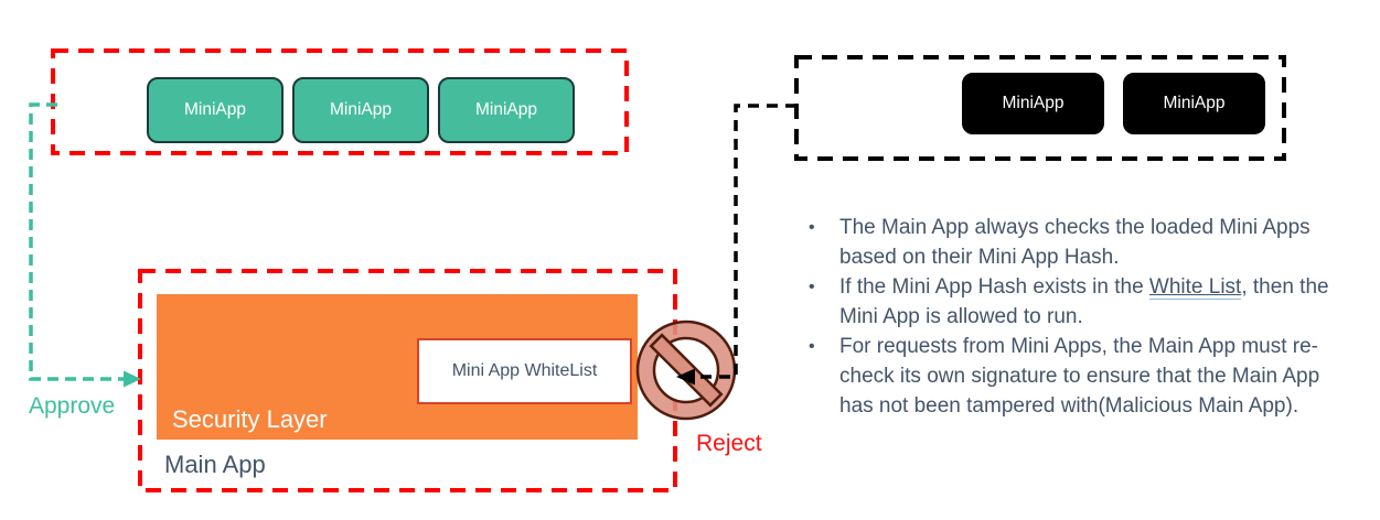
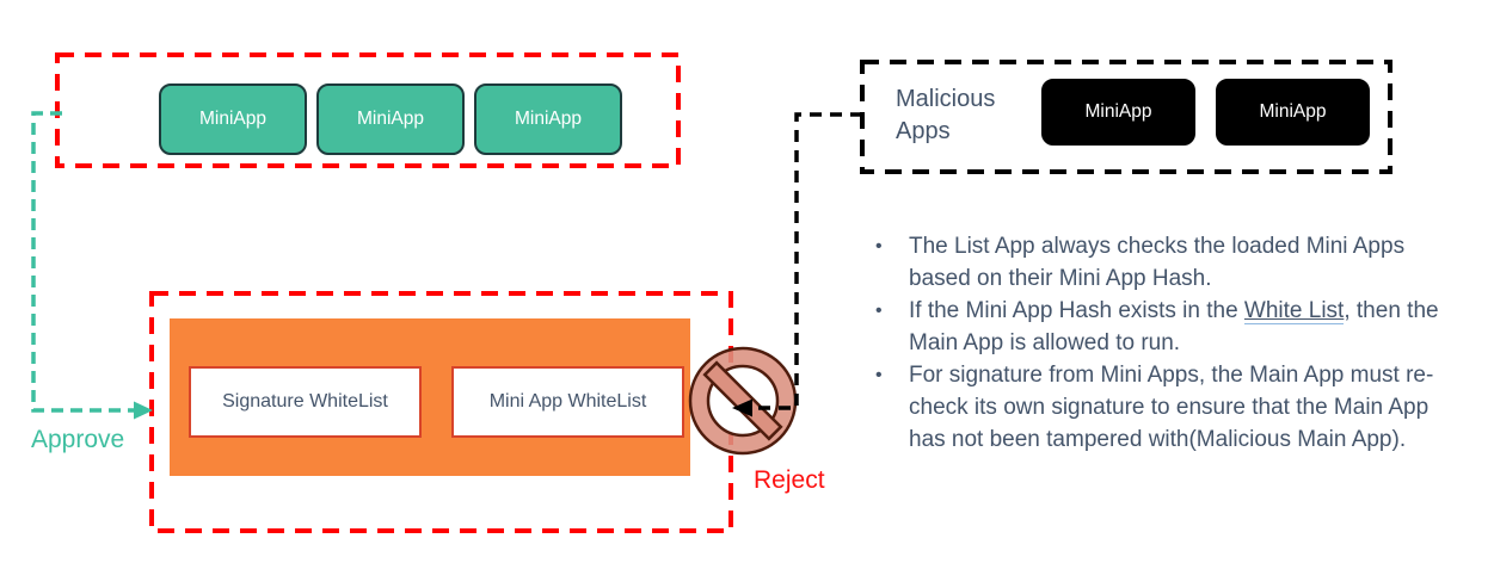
  MiniApp
  MiniApp
  MiniApp
+ Malicious Apps
  MiniApp
  MiniApp
+ Signature WhiteList
  Mini App WhiteList
- Security Layer
- Main App
  Approve
  Reject
  •
- The Main App always checks the loaded Mini Apps based on their Mini App Hash.
+ The List App always checks the loaded Mini Apps based on their Mini App Hash.
  •
- If the Mini App Hash exists in the White List, then the Mini App is allowed to run.
+ If the Mini App Hash exists in the White List, then the Main App is allowed to run.
  •
- For requests from Mini Apps, the Main App must re-check its own signature to ensure that the Main App has not been tampered with(Malicious Main App).
+ For signature from Mini Apps, the Main App must re-check its own signature to ensure that the Main App has not been tampered with(Malicious Main App).
